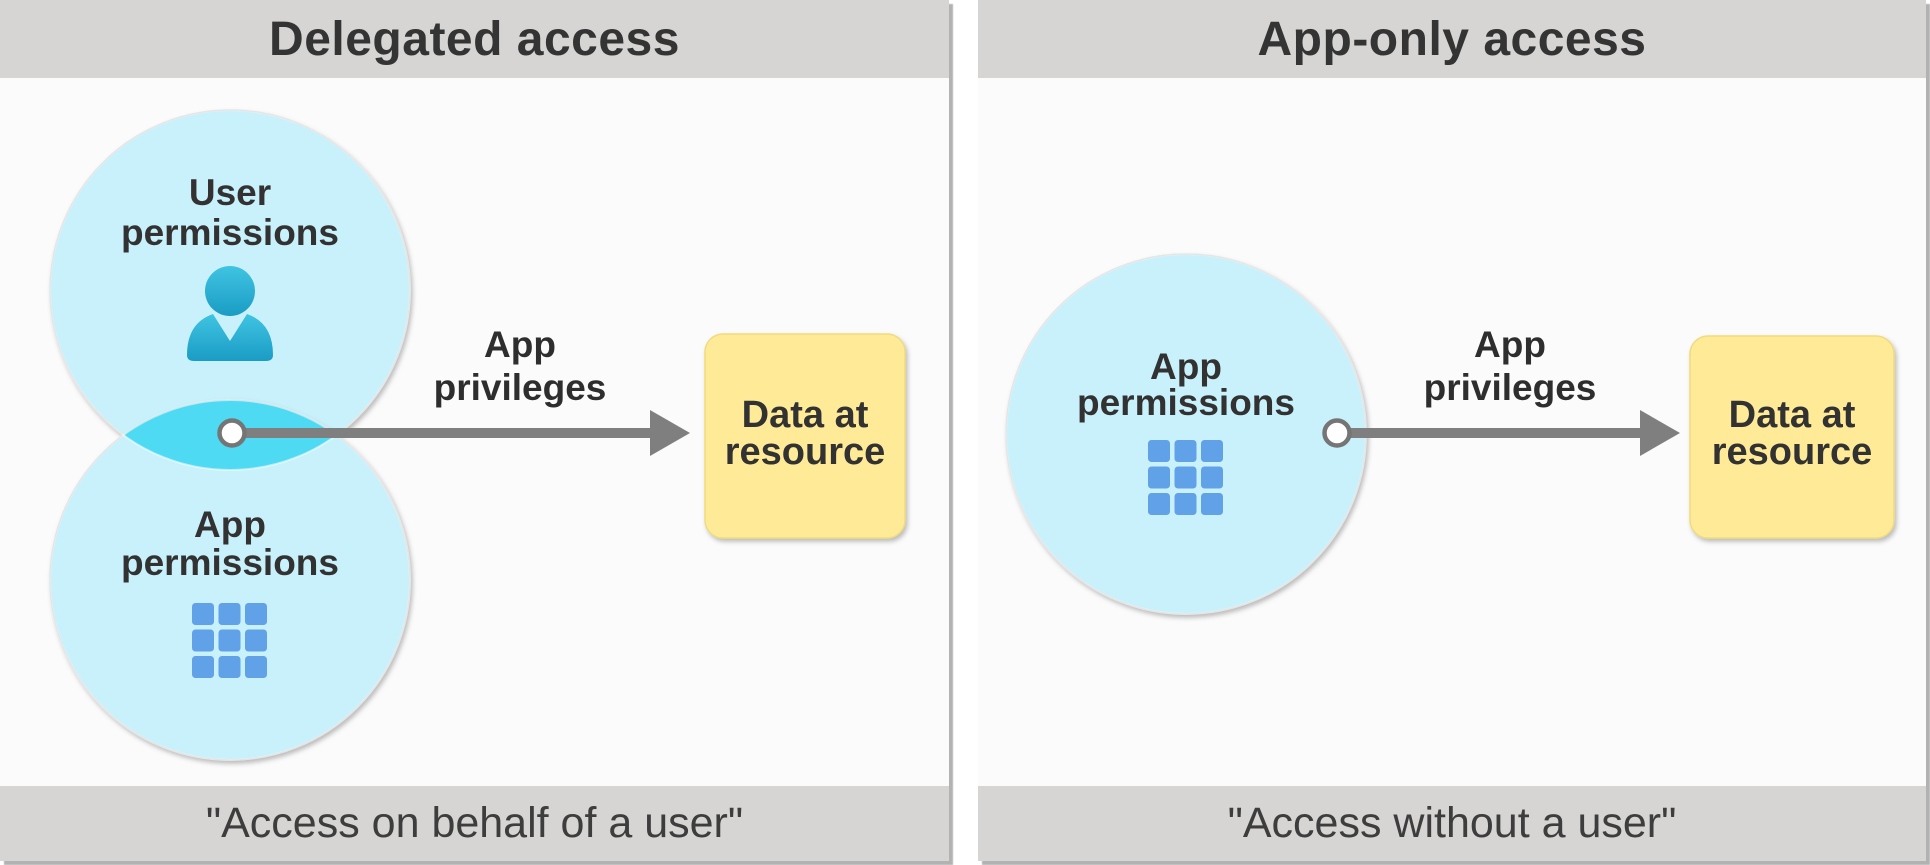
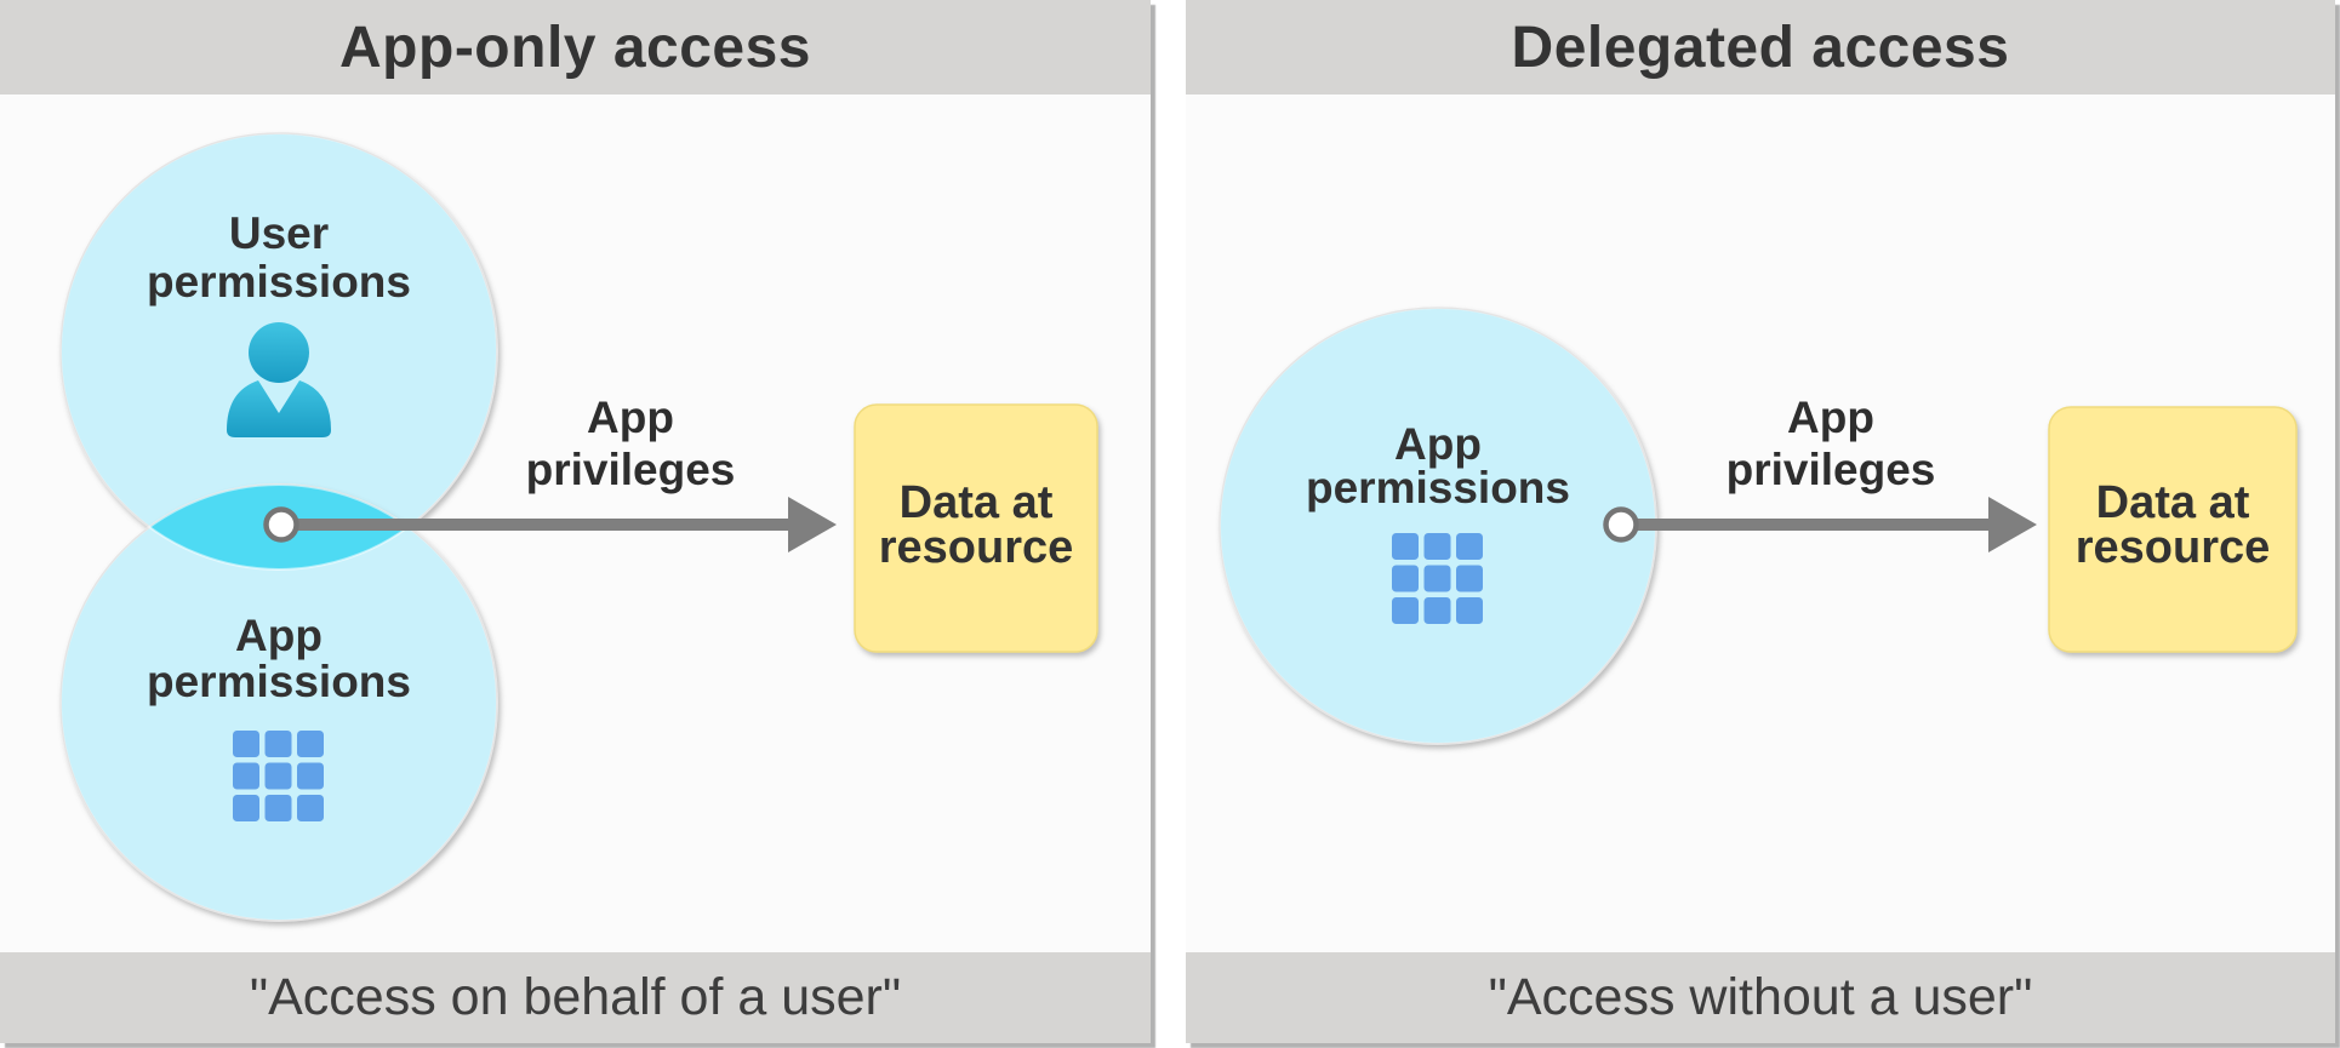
- Delegated access
+ App-only access
  User
  permissions
  App
  permissions
  App
  privileges
  Data at
  resource
  "Access on behalf of a user"
- App-only access
+ Delegated access
  App
  permissions
  App
  privileges
  Data at
  resource
  "Access without a user"
